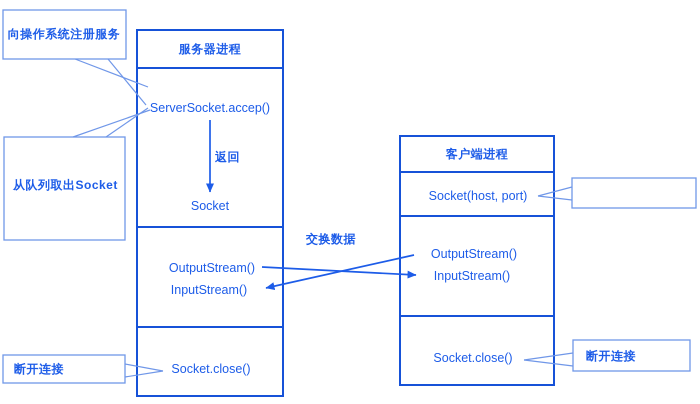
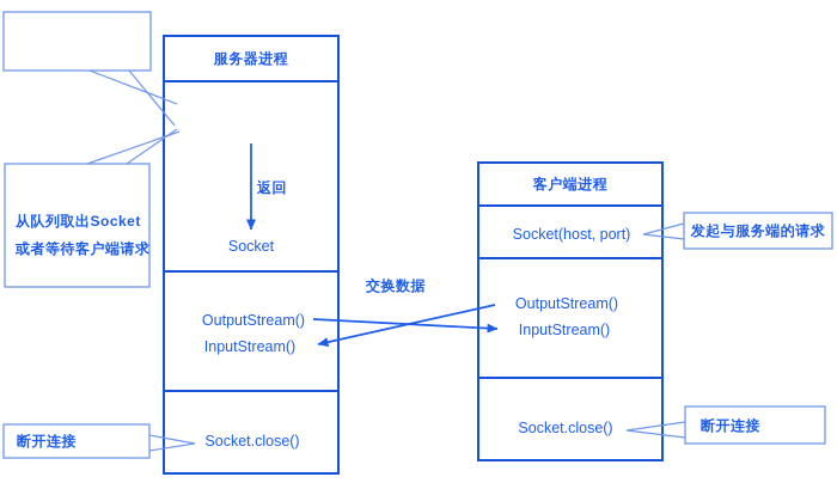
- 向操作系统注册服务
  服务器进程
- ServerSocket.accep()
  返回
  Socket
  从队列取出Socket
+ 或者等待客户端请求
  交换数据
  OutputStream()
  InputStream()
  Socket.close()
  断开连接
  客户端进程
  Socket(host, port)
  OutputStream()
  InputStream()
  Socket.close()
+ 发起与服务端的请求
  断开连接
